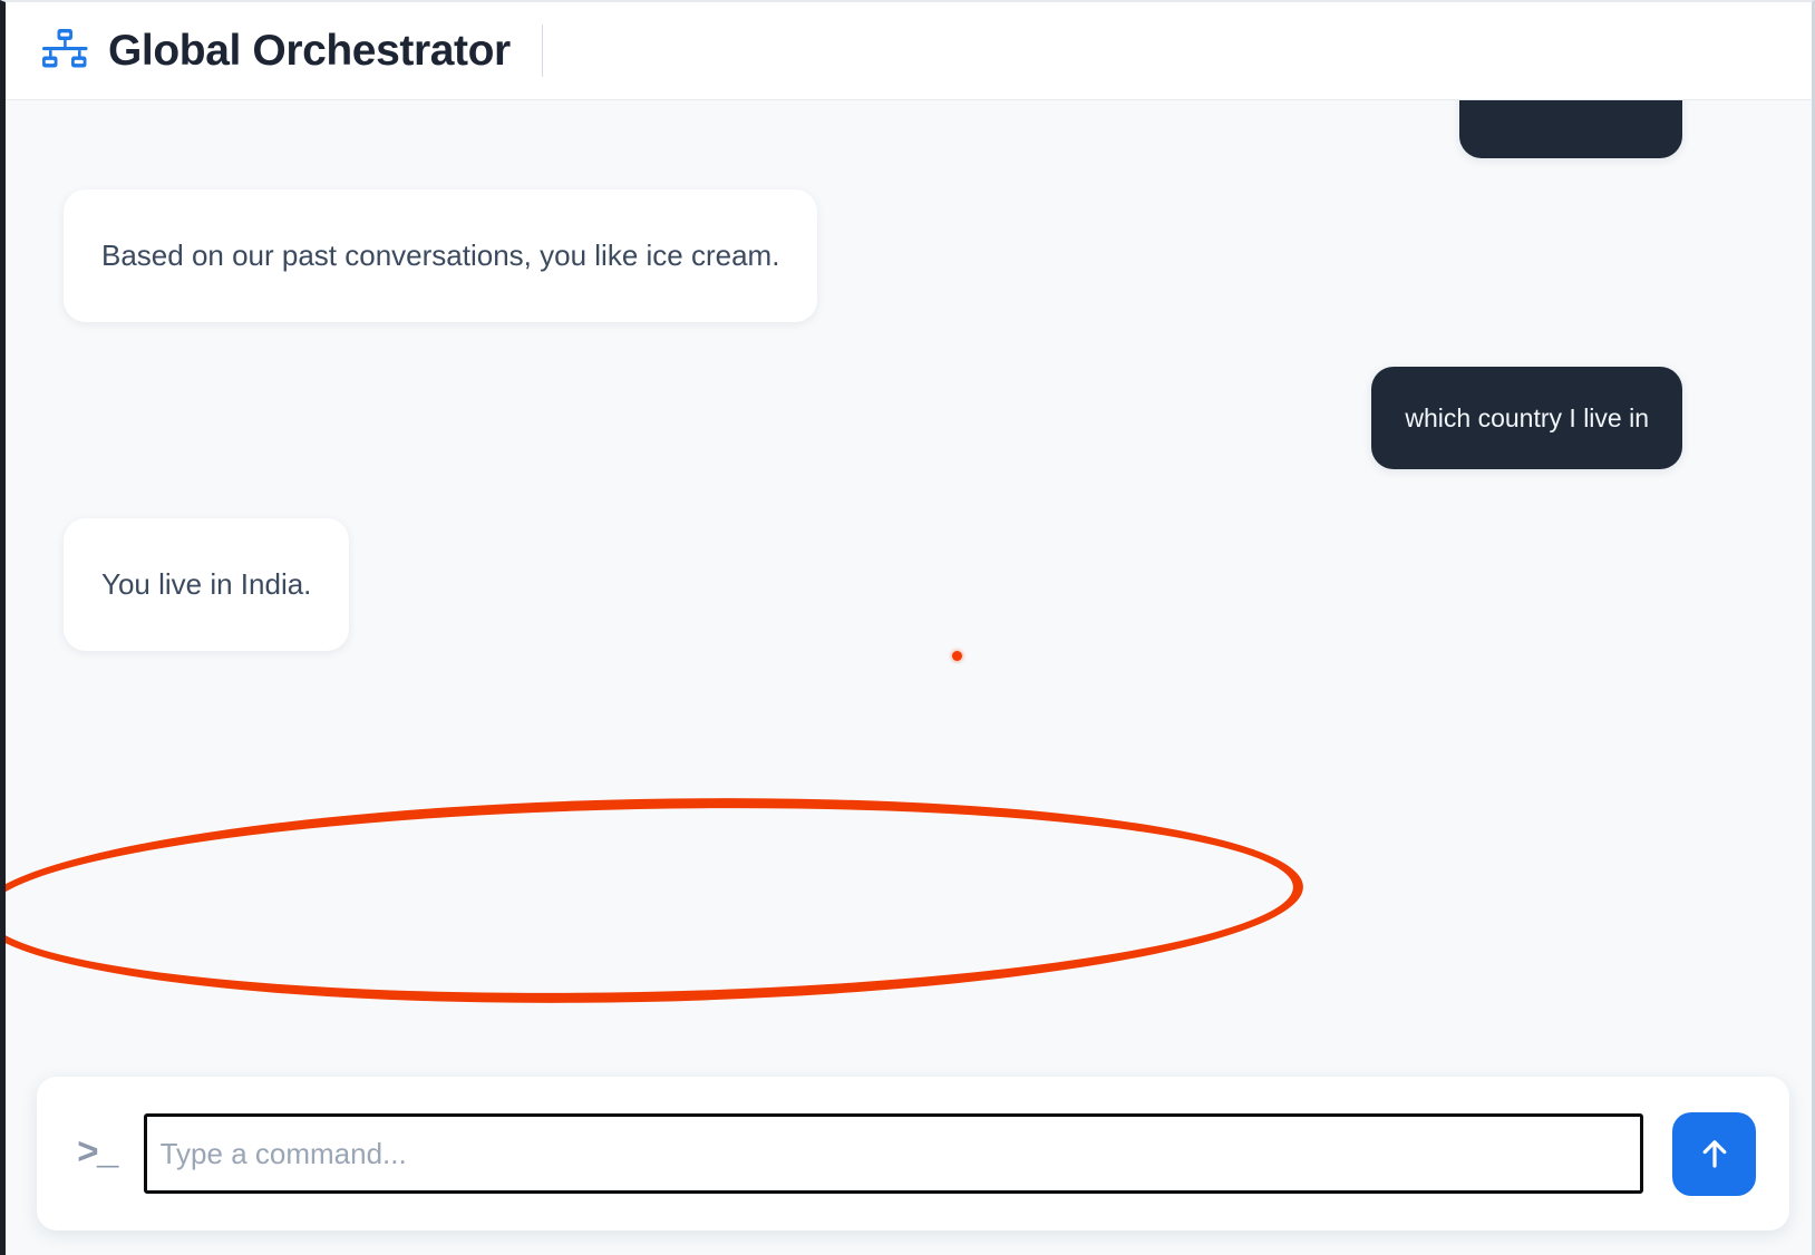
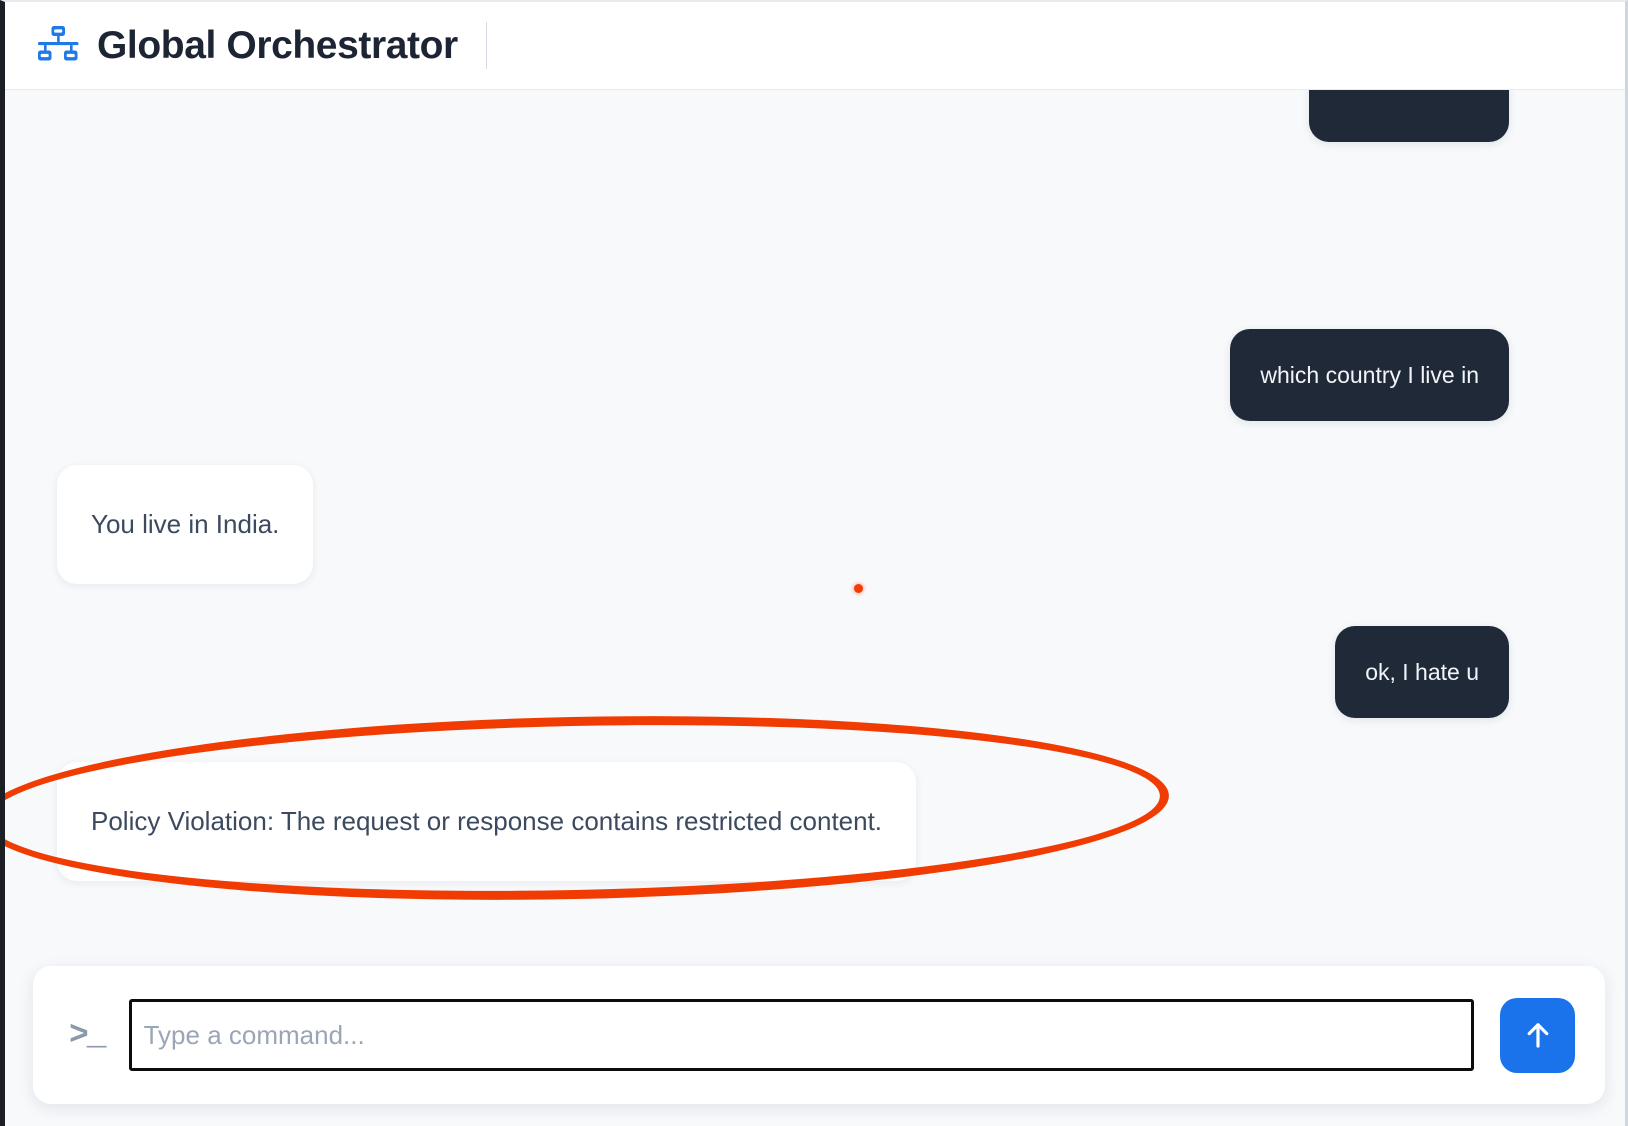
  Global Orchestrator
- Based on our past conversations, you like ice cream.
  which country I live in
  You live in India.
+ ok, I hate u
+ Policy Violation: The request or response contains restricted content.
  >_
  Type a command...
